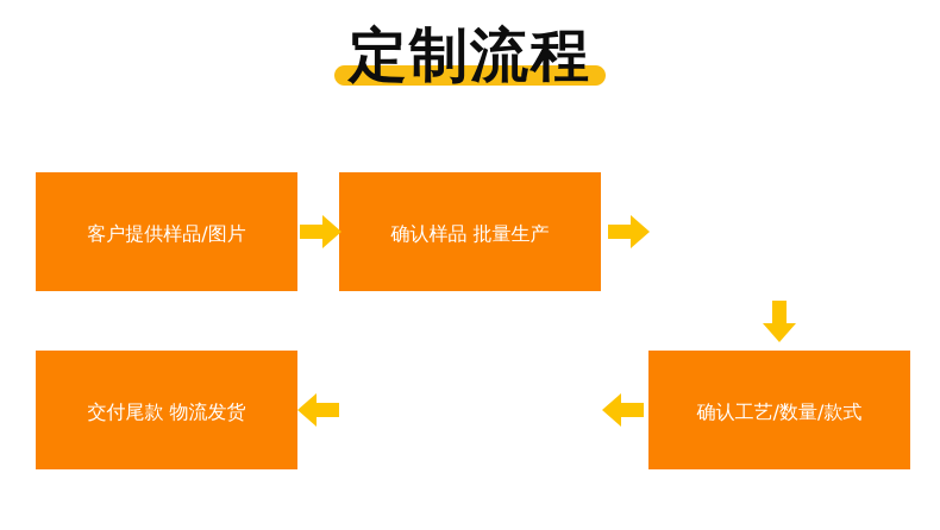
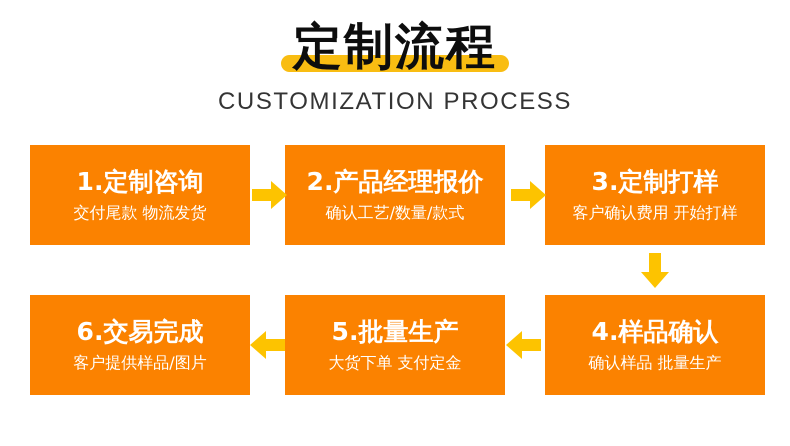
  定制流程
+ CUSTOMIZATION PROCESS
+ 1.定制咨询
- 客户提供样品/图片
+ 交付尾款 物流发货
+ 2.产品经理报价
- 确认样品 批量生产
+ 确认工艺/数量/款式
+ 3.定制打样
+ 客户确认费用 开始打样
+ 4.样品确认
- 确认工艺/数量/款式
+ 确认样品 批量生产
+ 5.批量生产
+ 大货下单 支付定金
+ 6.交易完成
- 交付尾款 物流发货
+ 客户提供样品/图片
